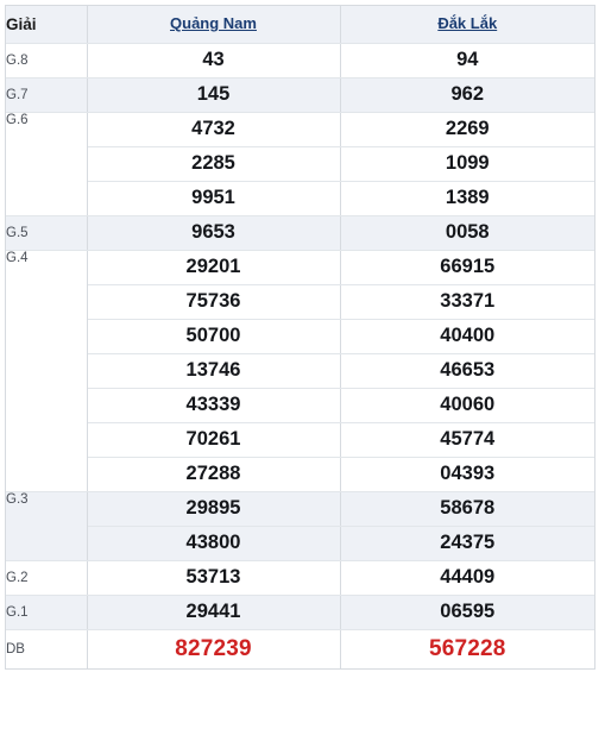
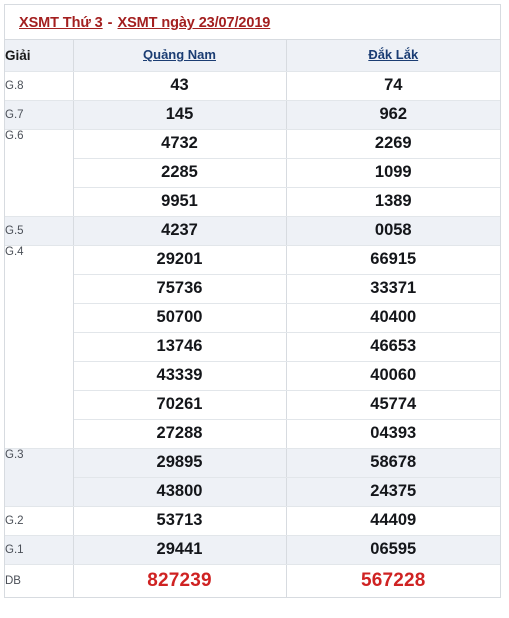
+ XSMT Thứ 3 - XSMT ngày 23/07/2019
  Giải	Quảng Nam	Đắk Lắk
- G.8	43	94
+ G.8	43	74
  G.7	145	962
  G.6	4732	2269
  2285	1099
  9951	1389
- G.5	9653	0058
+ G.5	4237	0058
  G.4	29201	66915
  75736	33371
  50700	40400
  13746	46653
  43339	40060
  70261	45774
  27288	04393
  G.3	29895	58678
  43800	24375
  G.2	53713	44409
  G.1	29441	06595
  DB	827239	567228
